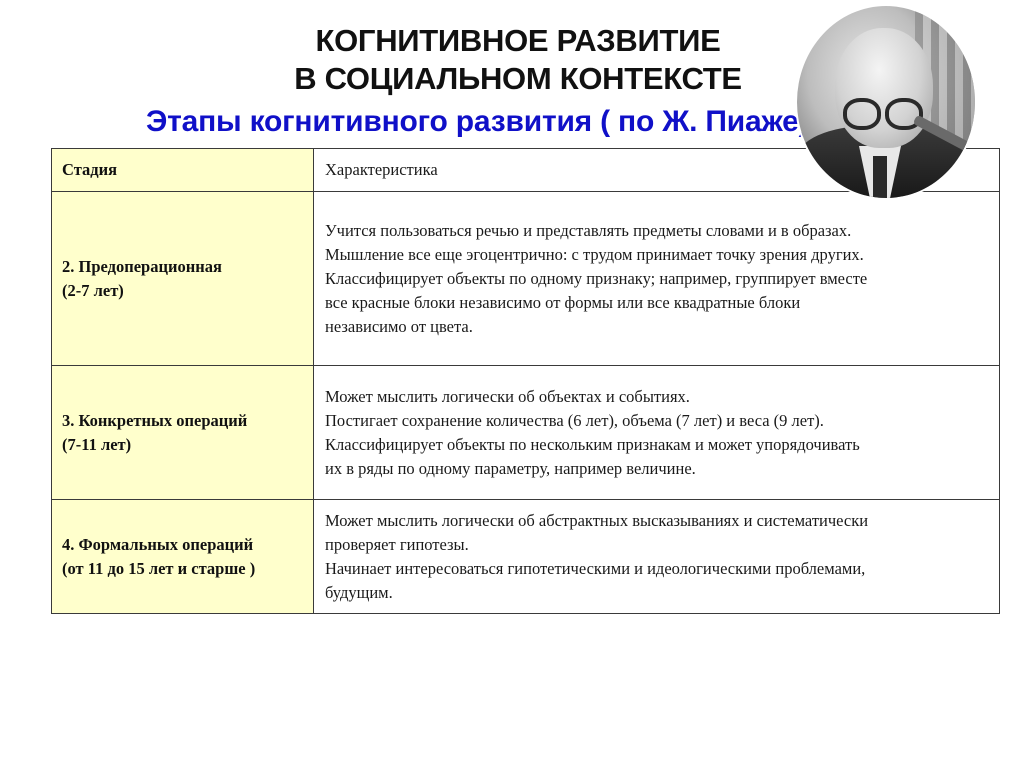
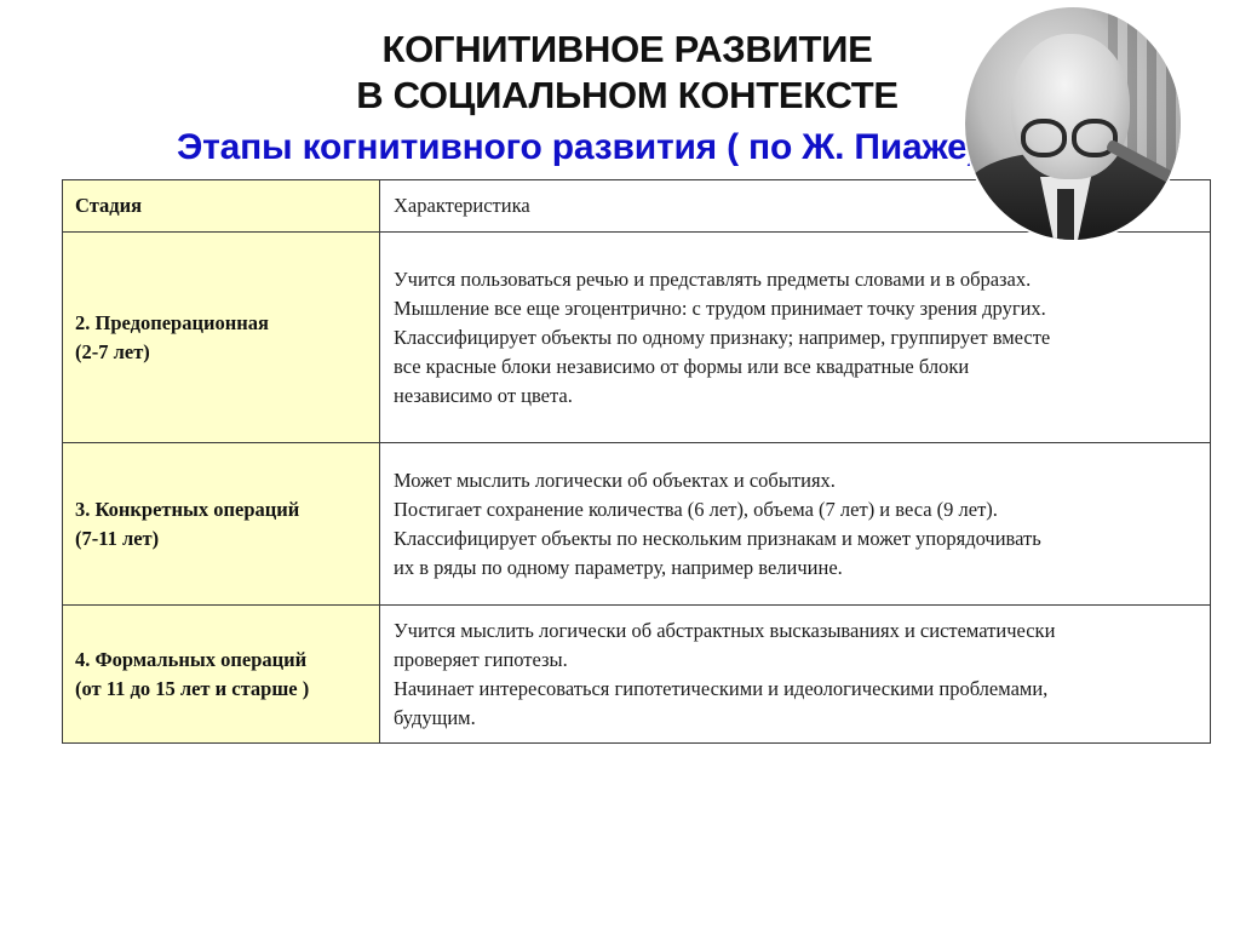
  КОГНИТИВНОЕ РАЗВИТИЕ
  В СОЦИАЛЬНОМ КОНТЕКСТЕ
  Этапы когнитивного развития ( по Ж. Пиаже
  Стадия	Характеристика
  2. Предоперационная (2-7 лет)	Учится пользоваться речью и представлять предметы словами и в образах. Мышление все еще эгоцентрично: с трудом принимает точку зрения других. Классифицирует объекты по одному признаку; например, группирует вместе все красные блоки независимо от формы или все квадратные блоки независимо от цвета.
  3. Конкретных операций (7-11 лет)	Может мыслить логически об объектах и событиях. Постигает сохранение количества (6 лет), объема (7 лет) и веса (9 лет). Классифицирует объекты по нескольким признакам и может упорядочивать их в ряды по одному параметру, например величине.
- 4. Формальных операций (от 11 до 15 лет и старше )	Может мыслить логически об абстрактных высказываниях и систематически проверяет гипотезы. Начинает интересоваться гипотетическими и идеологическими проблемами, будущим.
+ 4. Формальных операций (от 11 до 15 лет и старше )	Учится мыслить логически об абстрактных высказываниях и систематически проверяет гипотезы. Начинает интересоваться гипотетическими и идеологическими проблемами, будущим.
